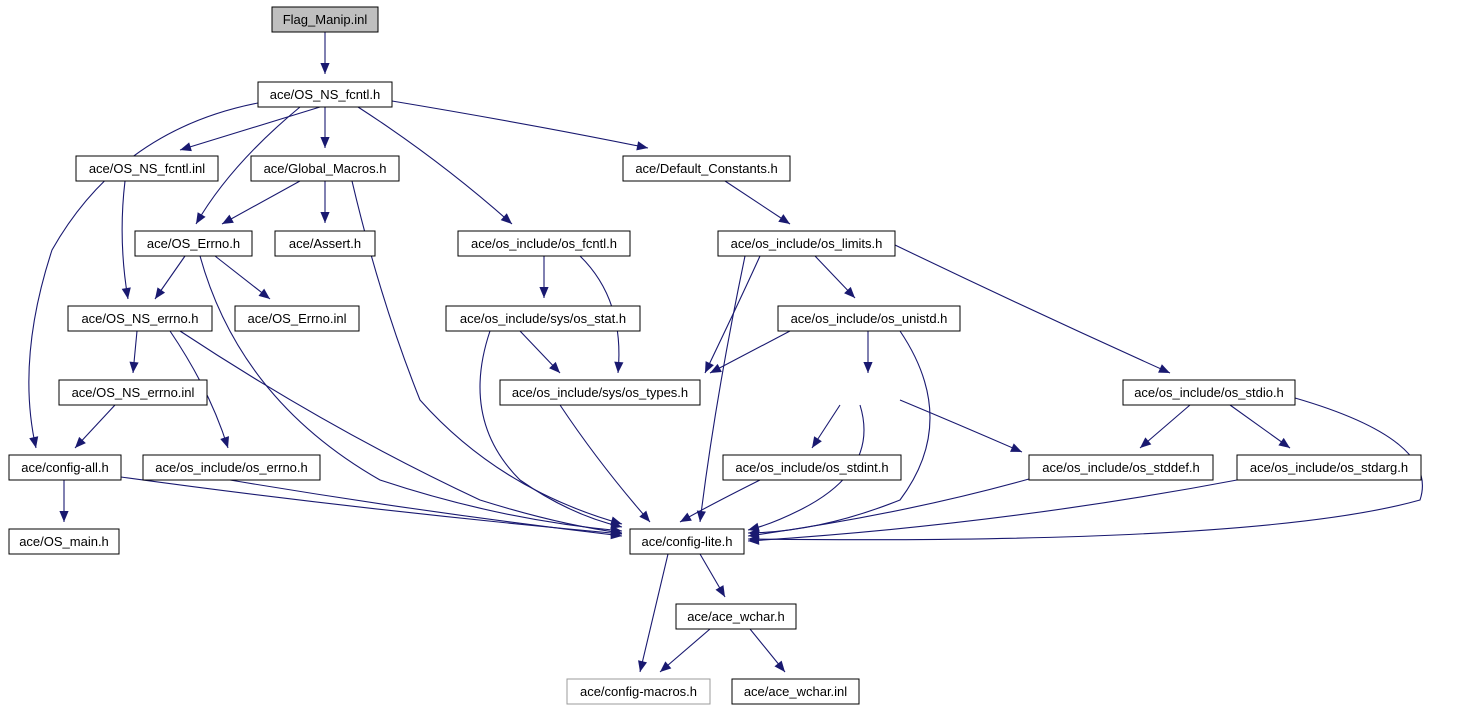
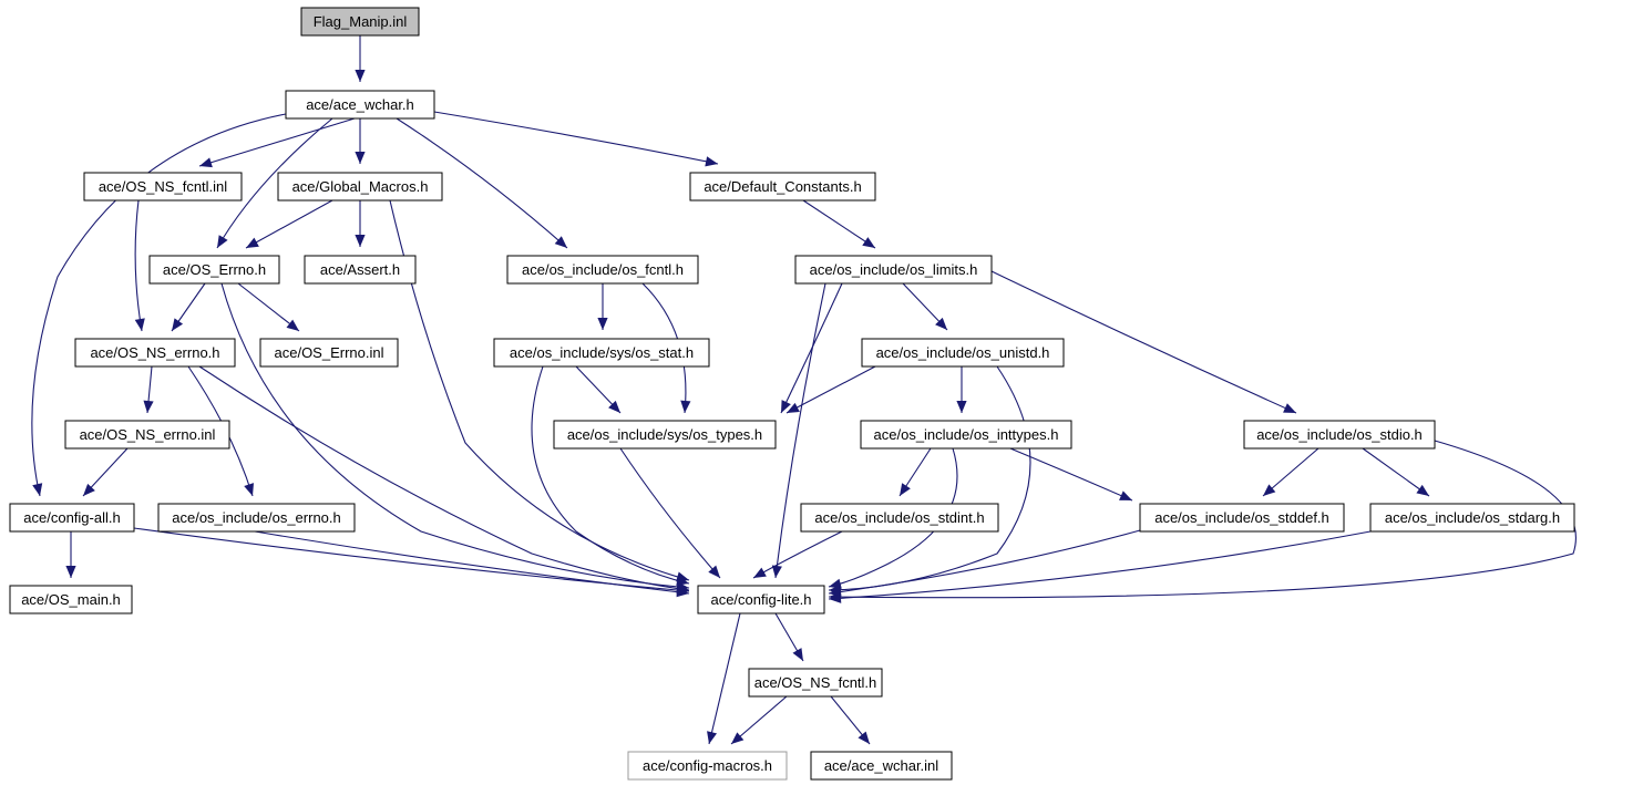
  Flag_Manip.inl
- ace/OS_NS_fcntl.h
+ ace/ace_wchar.h
  ace/OS_NS_fcntl.inl
  ace/Global_Macros.h
  ace/Default_Constants.h
  ace/OS_Errno.h
  ace/Assert.h
  ace/os_include/os_fcntl.h
  ace/os_include/os_limits.h
  ace/OS_NS_errno.h
  ace/OS_Errno.inl
  ace/os_include/sys/os_stat.h
  ace/os_include/os_unistd.h
  ace/OS_NS_errno.inl
  ace/os_include/sys/os_types.h
+ ace/os_include/os_inttypes.h
  ace/os_include/os_stdio.h
  ace/config-all.h
  ace/os_include/os_errno.h
  ace/os_include/os_stdint.h
  ace/os_include/os_stddef.h
  ace/os_include/os_stdarg.h
  ace/config-lite.h
  ace/OS_main.h
- ace/ace_wchar.h
+ ace/OS_NS_fcntl.h
  ace/config-macros.h
  ace/ace_wchar.inl
